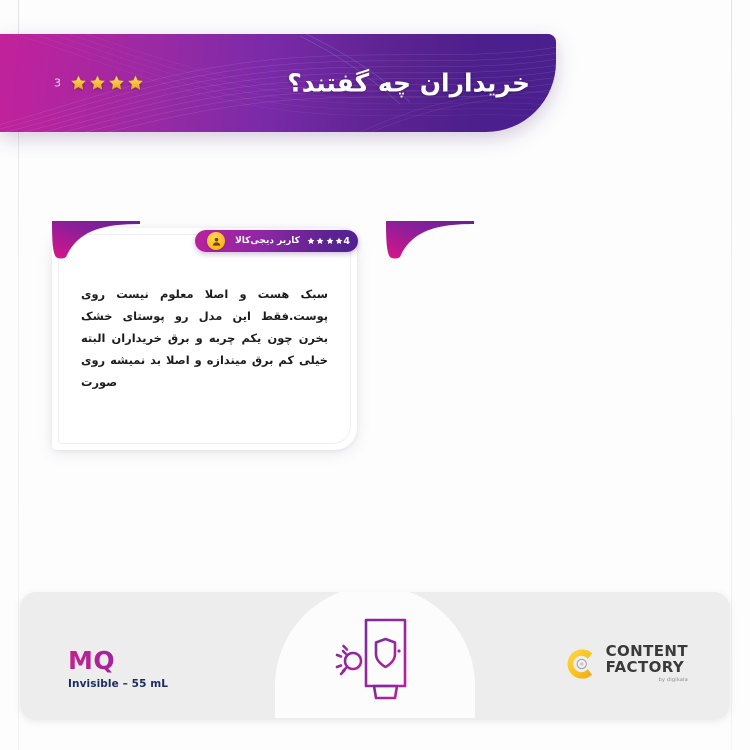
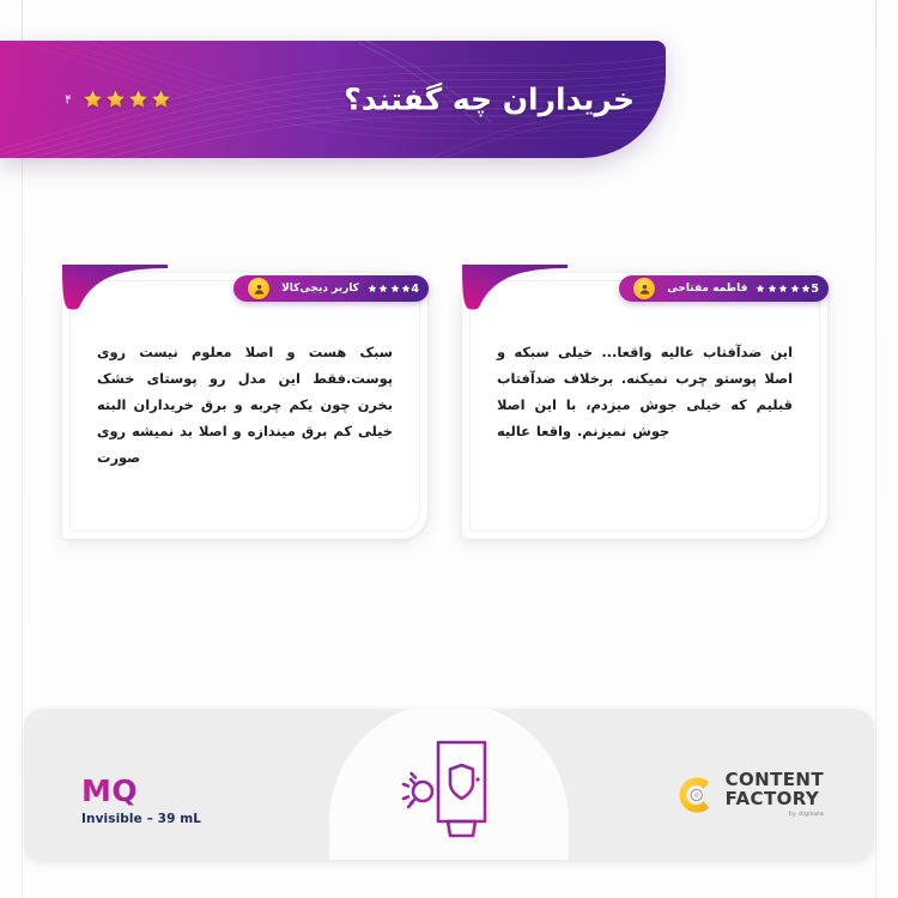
  خریداران چه گفتند؟
- 3
+ ۴
  4
  کاربر دیجی‌کالا
  سبک هست و اصلا معلوم نیست روی پوست.فقط این مدل رو پوستای خشک بخرن چون یکم چربه و برق خریداران البته خیلی کم برق میندازه و اصلا بد نمیشه روی صورت
+ 5
+ فاطمه مفتاحی
+ این ضدآفتاب عالیه واقعا... خیلی سبکه و اصلا پوستو چرب نمیکنه. برخلاف ضدآفتاب قبلیم که خیلی جوش میزدم، با این اصلا جوش نمیزنم. واقعا عالیه
  MQ
- Invisible – 55 mL
+ Invisible – 39 mL
  CONTENT
  FACTORY
